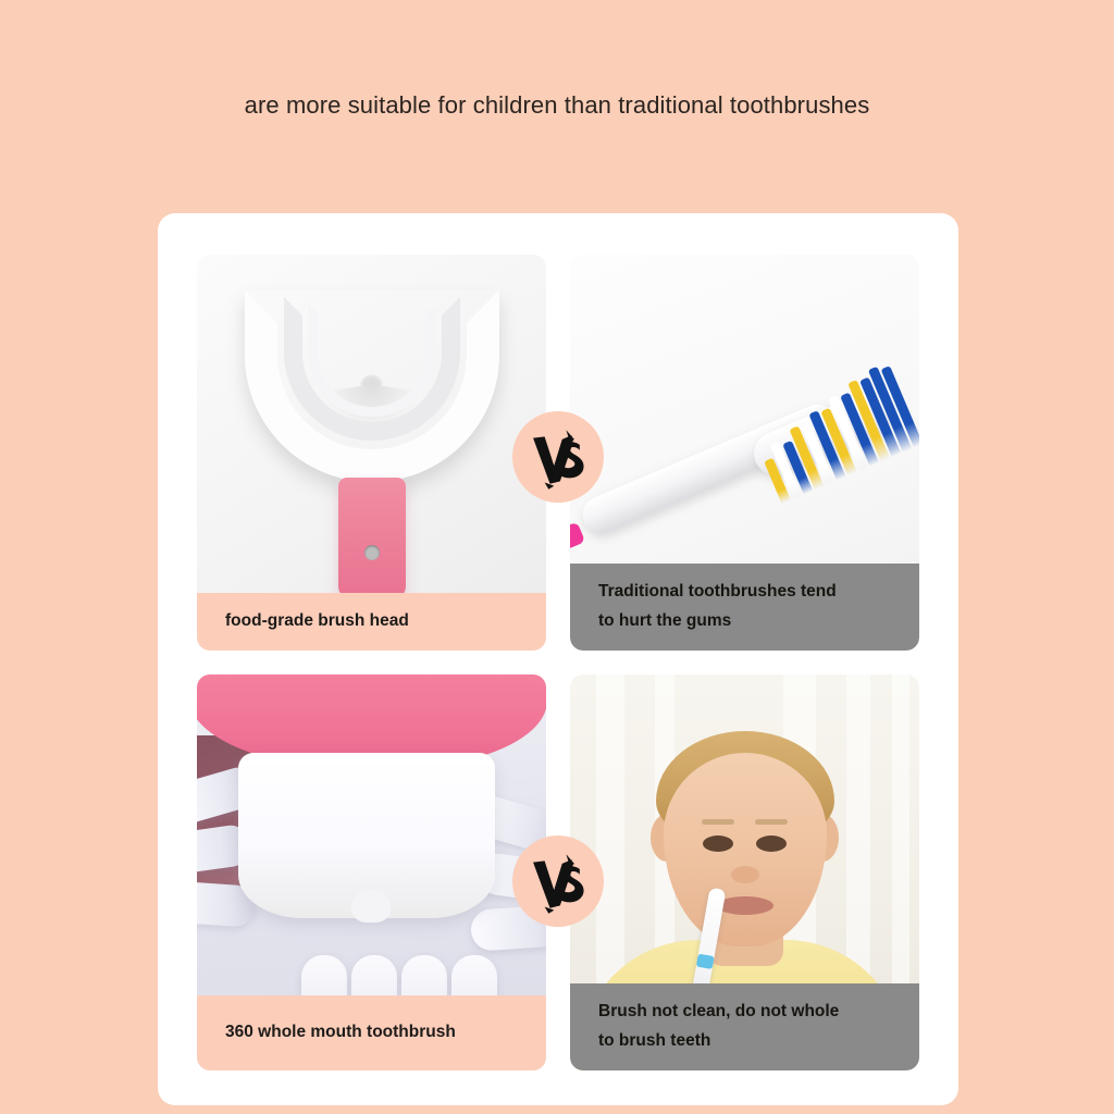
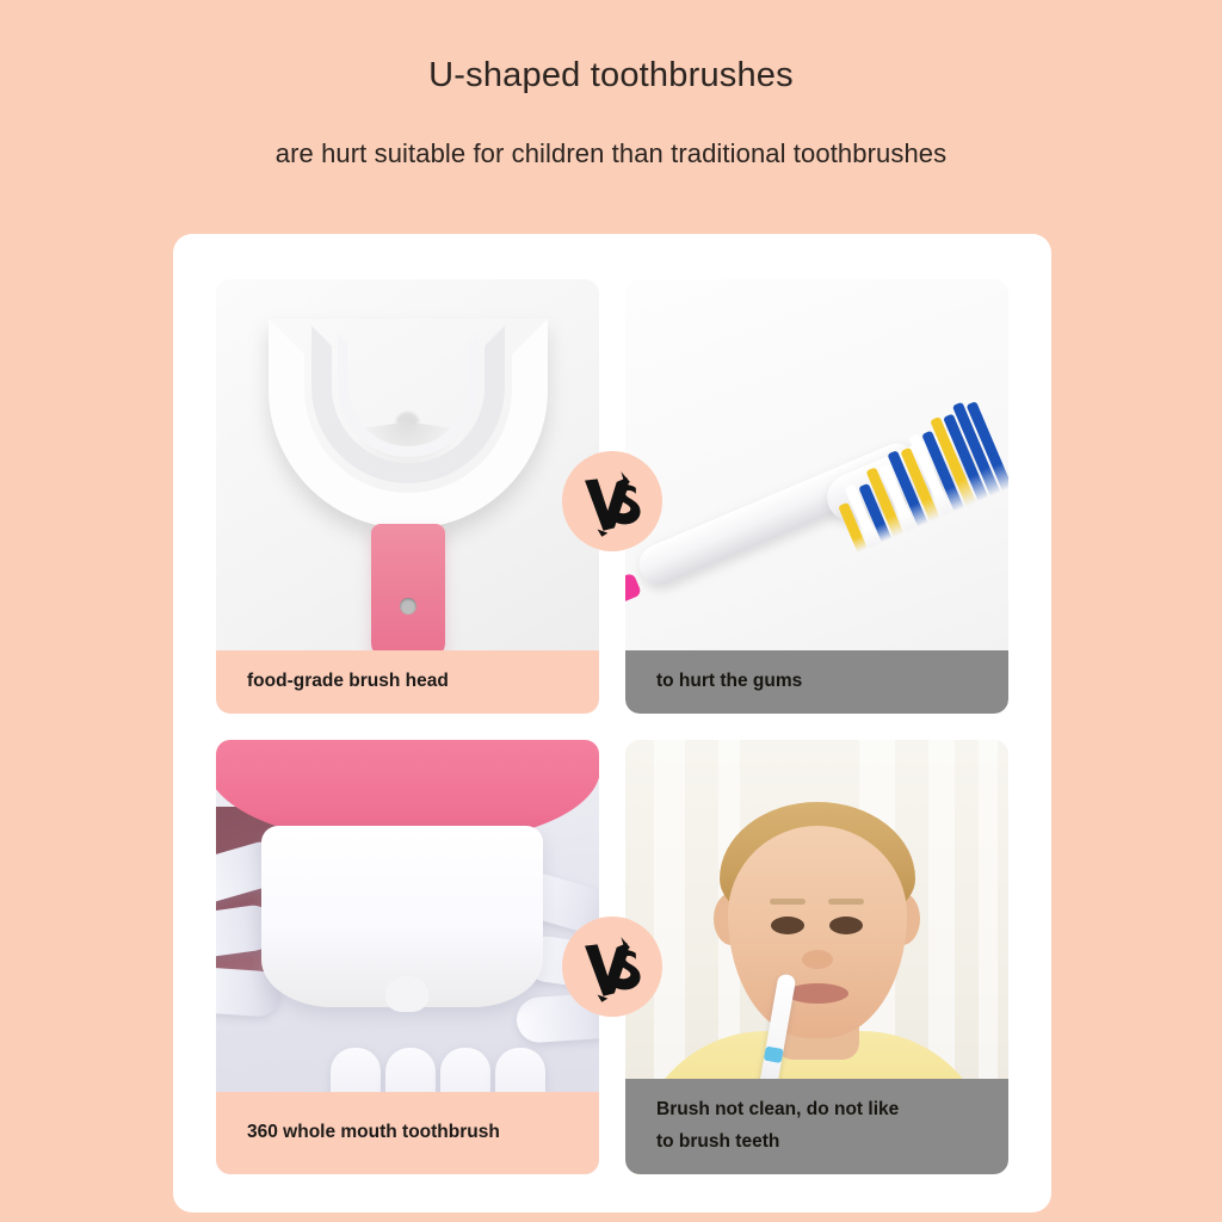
+ U-shaped toothbrushes
- are more suitable for children than traditional toothbrushes
+ are hurt suitable for children than traditional toothbrushes
  food-grade brush head
- Traditional toothbrushes tend
  to hurt the gums
  360 whole mouth toothbrush
- Brush not clean, do not whole
+ Brush not clean, do not like
  to brush teeth
